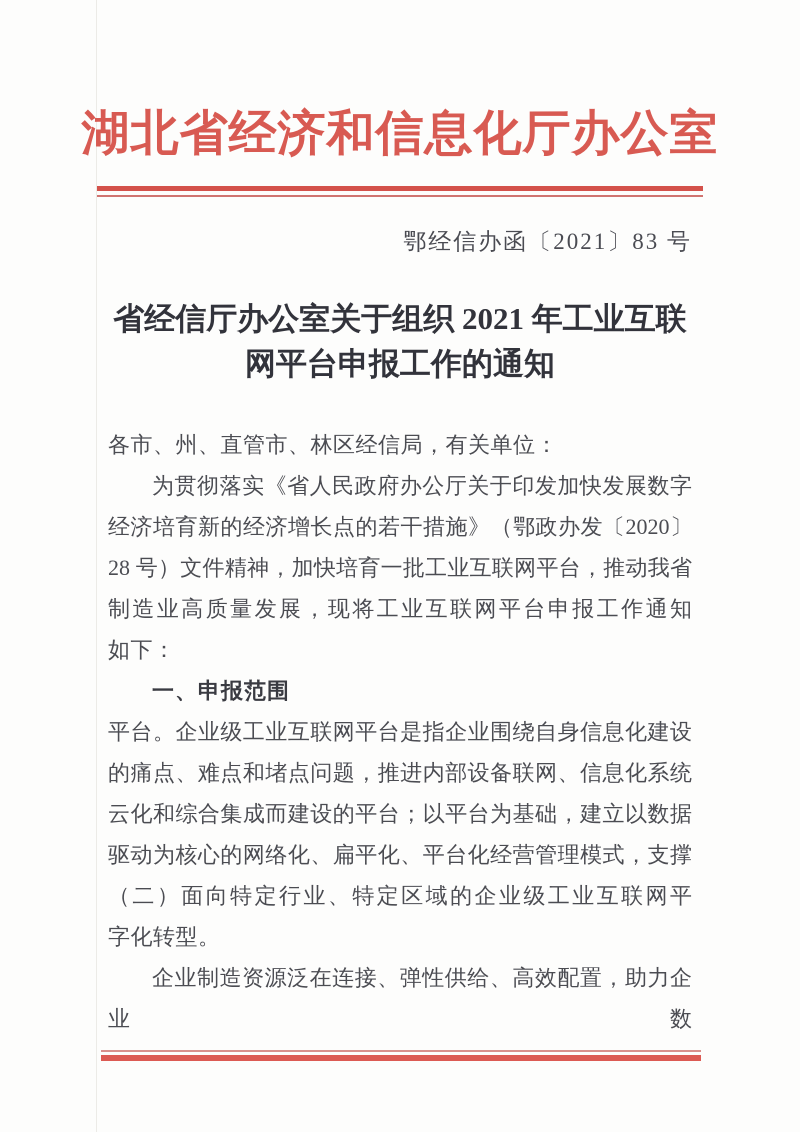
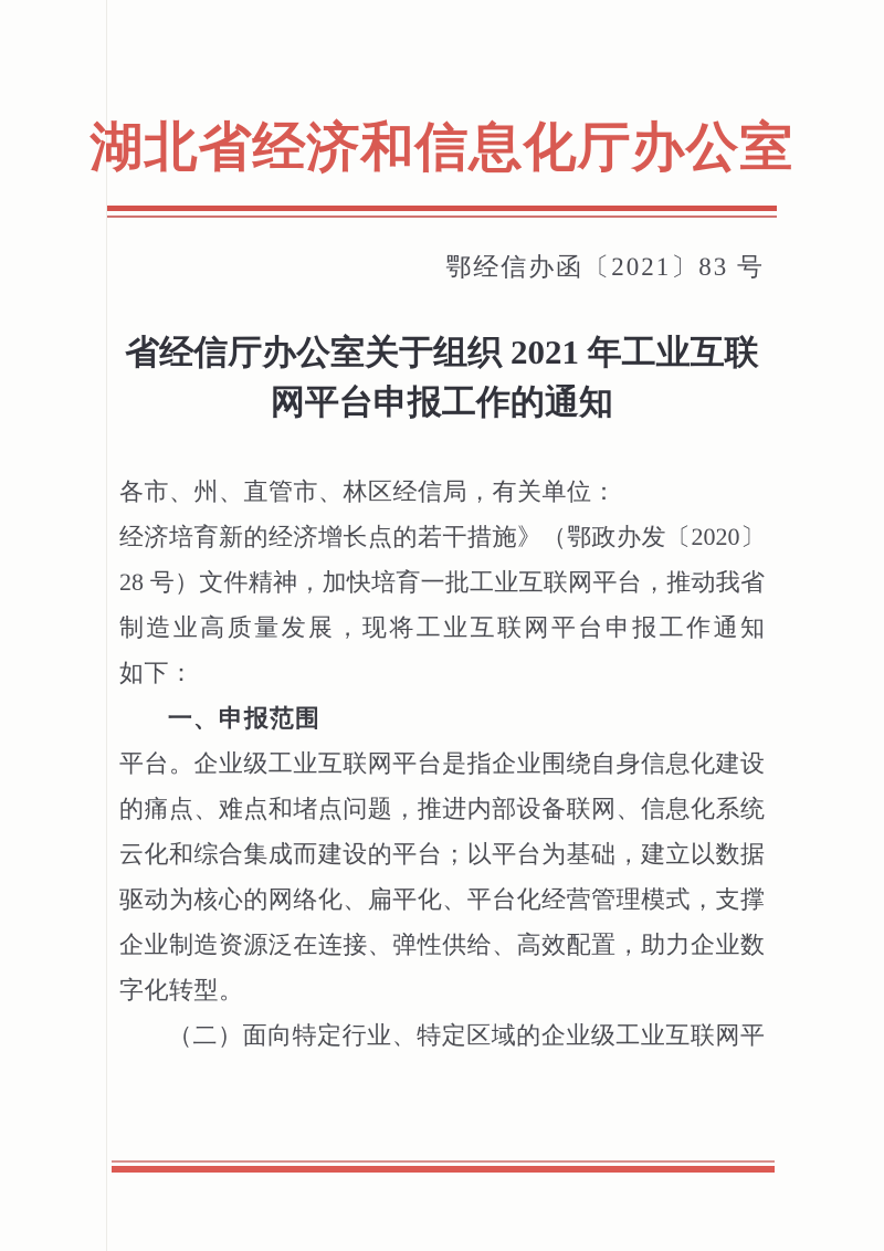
  湖北省经济和信息化厅办公室
  鄂经信办函〔2021〕83 号
  省经信厅办公室关于组织 2021 年工业互联
  网平台申报工作的通知
  各市、州、直管市、林区经信局，有关单位：
- 为贯彻落实《省人民政府办公厅关于印发加快发展数字
  经济培育新的经济增长点的若干措施》（鄂政办发〔2020〕
  28 号）文件精神，加快培育一批工业互联网平台，推动我省
  制造业高质量发展，现将工业互联网平台申报工作通知
  如下：
  一、申报范围
  平台。企业级工业互联网平台是指企业围绕自身信息化建设
  的痛点、难点和堵点问题，推进内部设备联网、信息化系统
  云化和综合集成而建设的平台；以平台为基础，建立以数据
  驱动为核心的网络化、扁平化、平台化经营管理模式，支撑
- （二）面向特定行业、特定区域的企业级工业互联网平
+ 企业制造资源泛在连接、弹性供给、高效配置，助力企业数
  字化转型。
- 企业制造资源泛在连接、弹性供给、高效配置，助力企业数
+ （二）面向特定行业、特定区域的企业级工业互联网平
